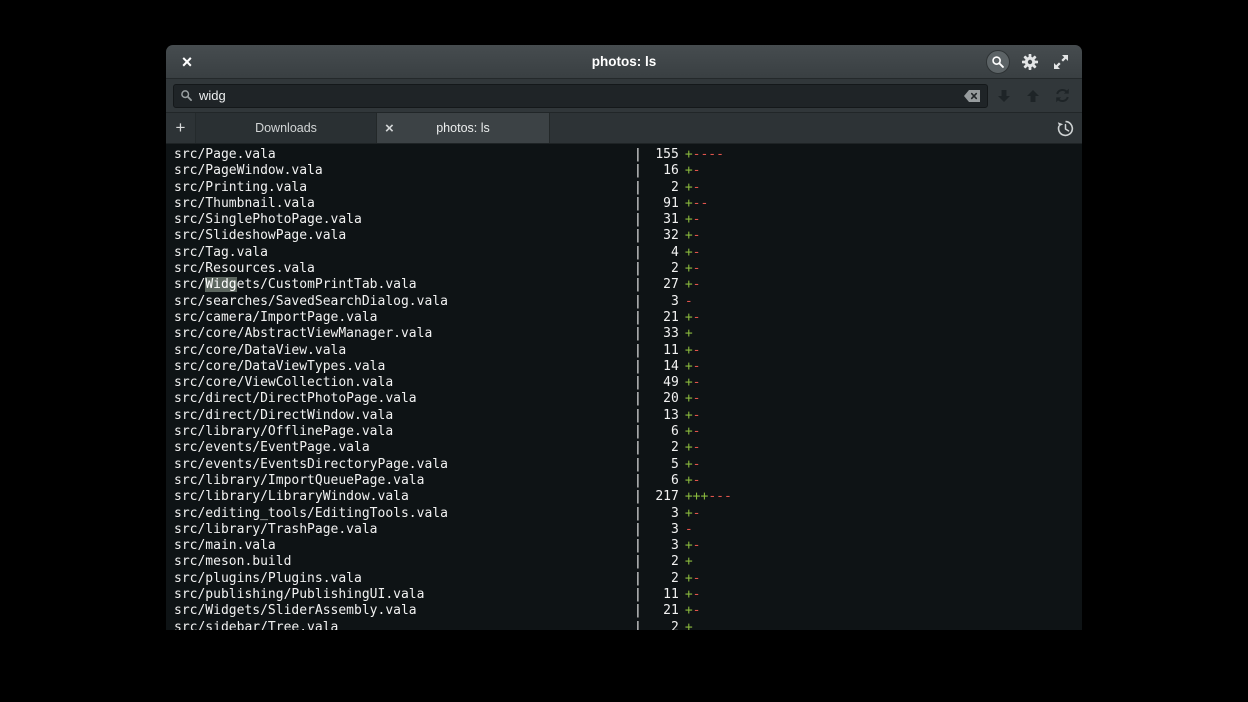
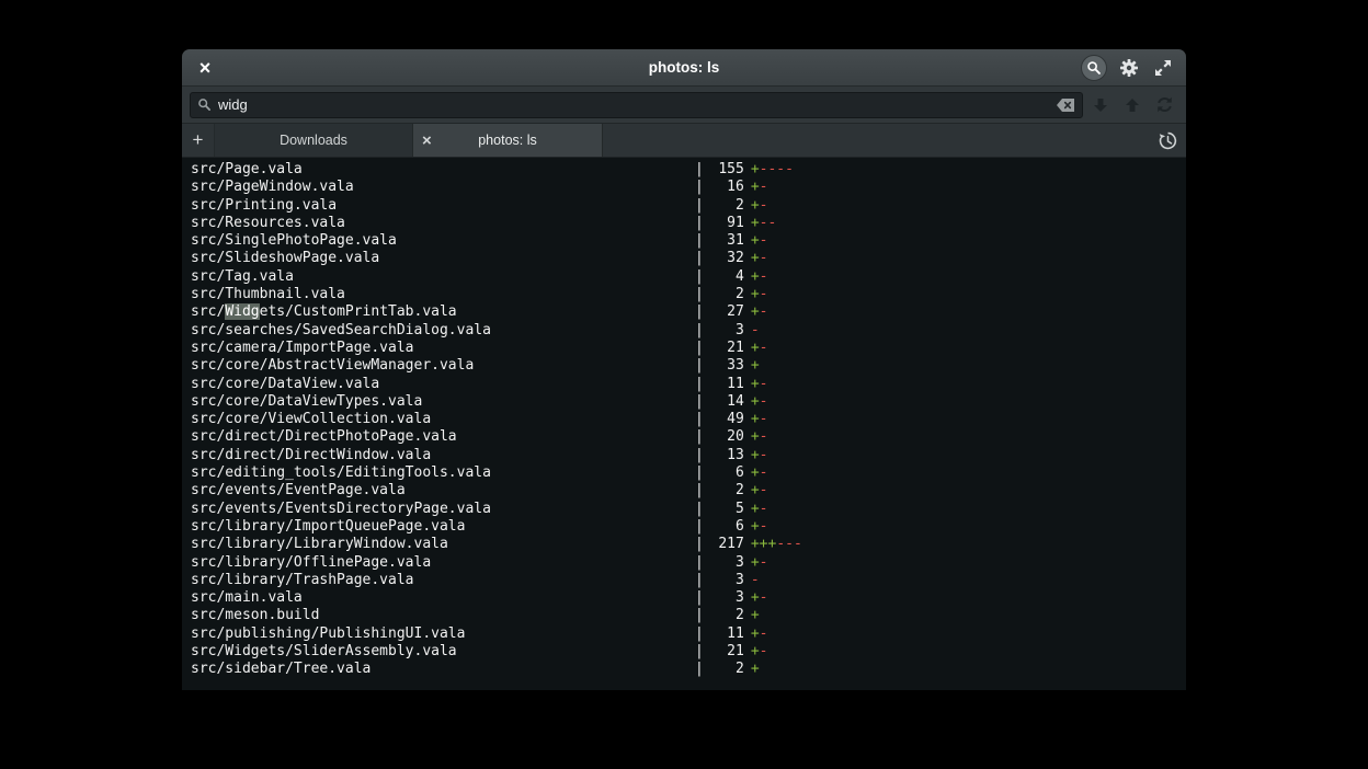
  ×
  photos: ls
  widg
  +
  Downloads
  ×
  photos: ls
  src/Page.vala | 155 +----
  src/PageWindow.vala | 16 +-
  src/Printing.vala | 2 +-
- src/Thumbnail.vala | 91 +--
+ src/Resources.vala | 91 +--
  src/SinglePhotoPage.vala | 31 +-
  src/SlideshowPage.vala | 32 +-
  src/Tag.vala | 4 +-
- src/Resources.vala | 2 +-
+ src/Thumbnail.vala | 2 +-
  src/Widgets/CustomPrintTab.vala | 27 +-
  src/searches/SavedSearchDialog.vala | 3 -
  src/camera/ImportPage.vala | 21 +-
  src/core/AbstractViewManager.vala | 33 +
  src/core/DataView.vala | 11 +-
  src/core/DataViewTypes.vala | 14 +-
  src/core/ViewCollection.vala | 49 +-
  src/direct/DirectPhotoPage.vala | 20 +-
  src/direct/DirectWindow.vala | 13 +-
- src/library/OfflinePage.vala | 6 +-
+ src/editing_tools/EditingTools.vala | 6 +-
  src/events/EventPage.vala | 2 +-
  src/events/EventsDirectoryPage.vala | 5 +-
  src/library/ImportQueuePage.vala | 6 +-
  src/library/LibraryWindow.vala | 217 +++---
- src/editing_tools/EditingTools.vala | 3 +-
+ src/library/OfflinePage.vala | 3 +-
  src/library/TrashPage.vala | 3 -
  src/main.vala | 3 +-
  src/meson.build | 2 +
- src/plugins/Plugins.vala | 2 +-
  src/publishing/PublishingUI.vala | 11 +-
  src/Widgets/SliderAssembly.vala | 21 +-
  src/sidebar/Tree.vala | 2 +
